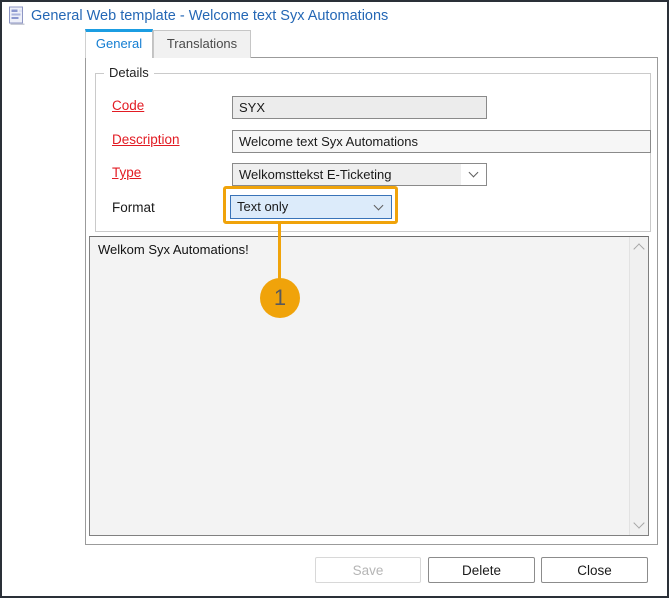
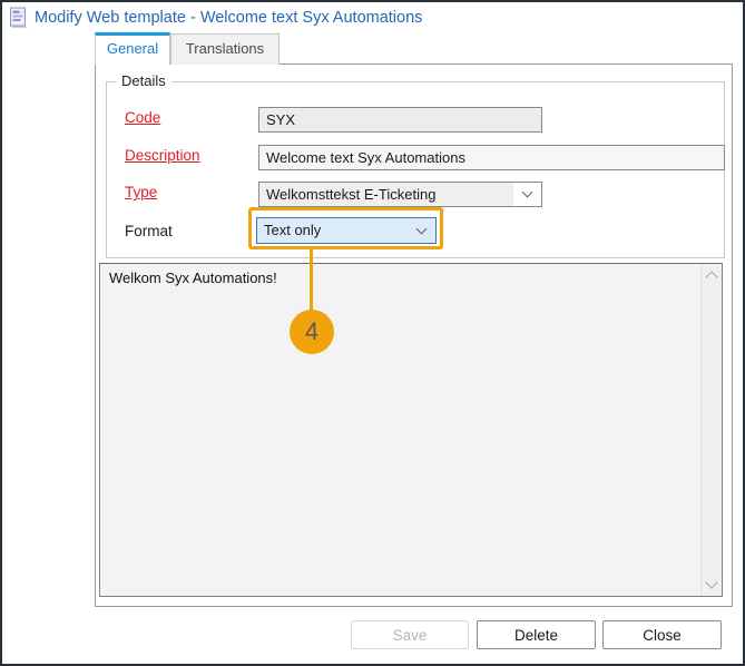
- General Web template - Welcome text Syx Automations
+ Modify Web template - Welcome text Syx Automations
  General
  Translations
  Details
  Code
  SYX
  Description
  Welcome text Syx Automations
  Type
  Welkomsttekst E-Ticketing
  Format
  Text only
- 1
+ 4
  Welkom Syx Automations!
  Save
  Delete
  Close
